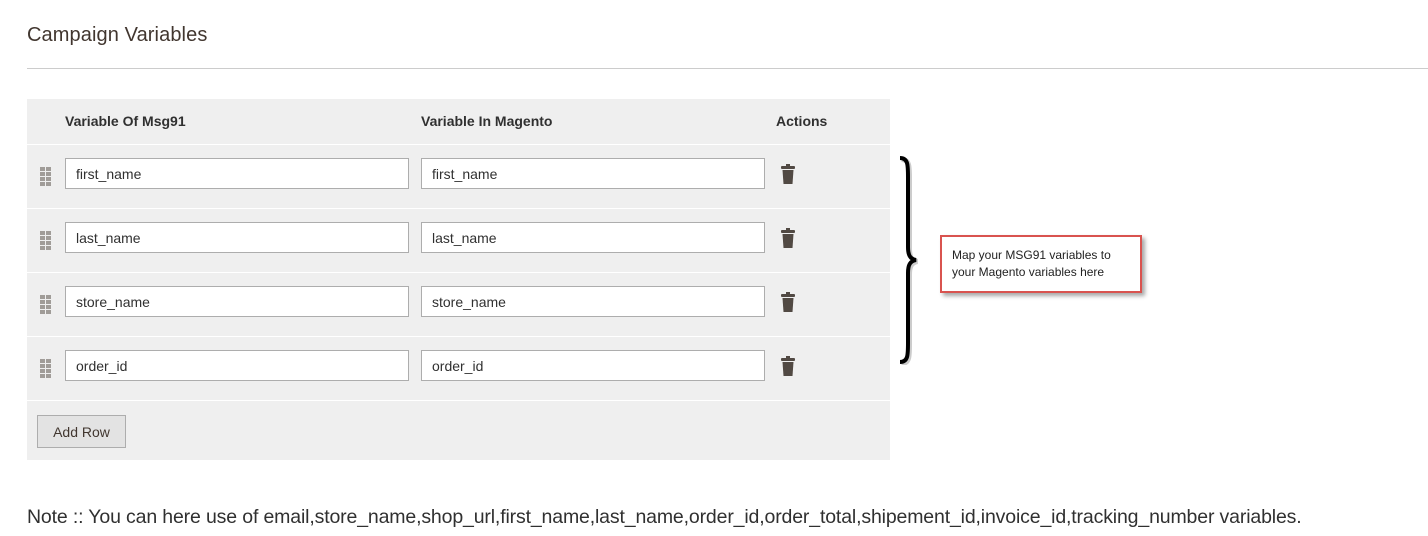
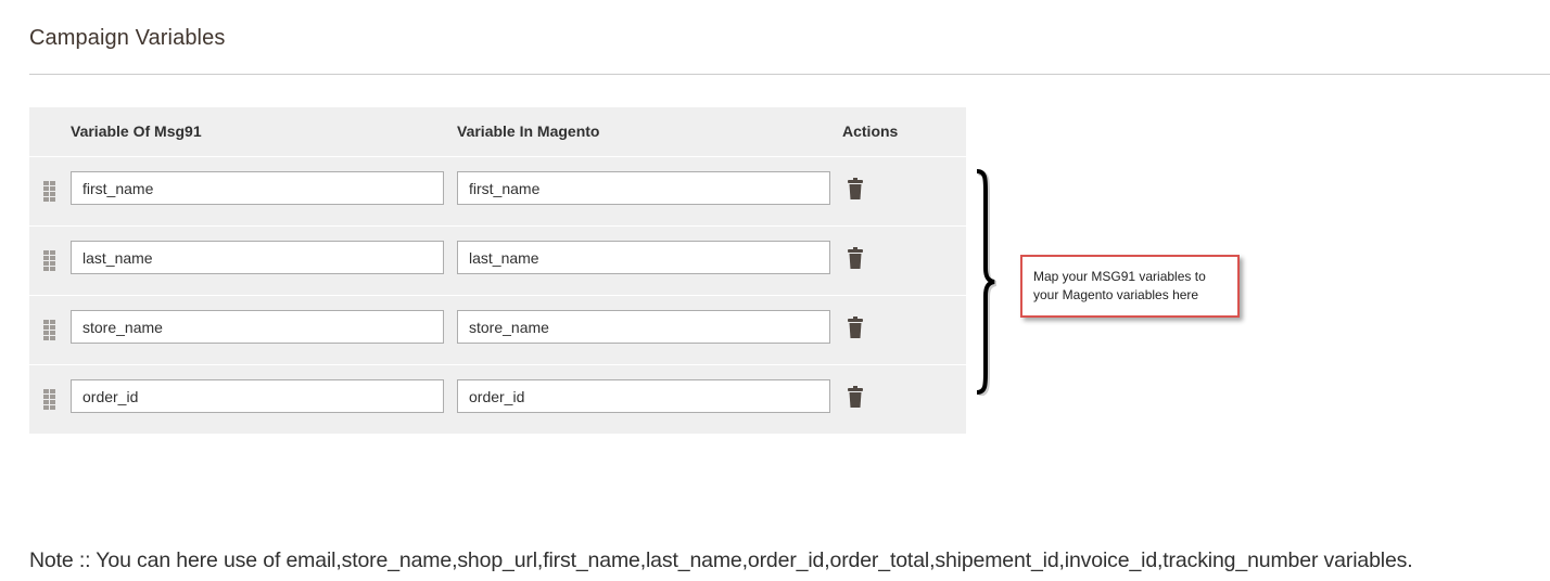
  Campaign Variables
  Variable Of Msg91
  Variable In Magento
  Actions
  first_name
  first_name
  last_name
  last_name
  store_name
  store_name
  order_id
  order_id
- Add Row
  Map your MSG91 variables to your Magento variables here
  Note :: You can here use of email,store_name,shop_url,first_name,last_name,order_id,order_total,shipement_id,invoice_id,tracking_number variables.
